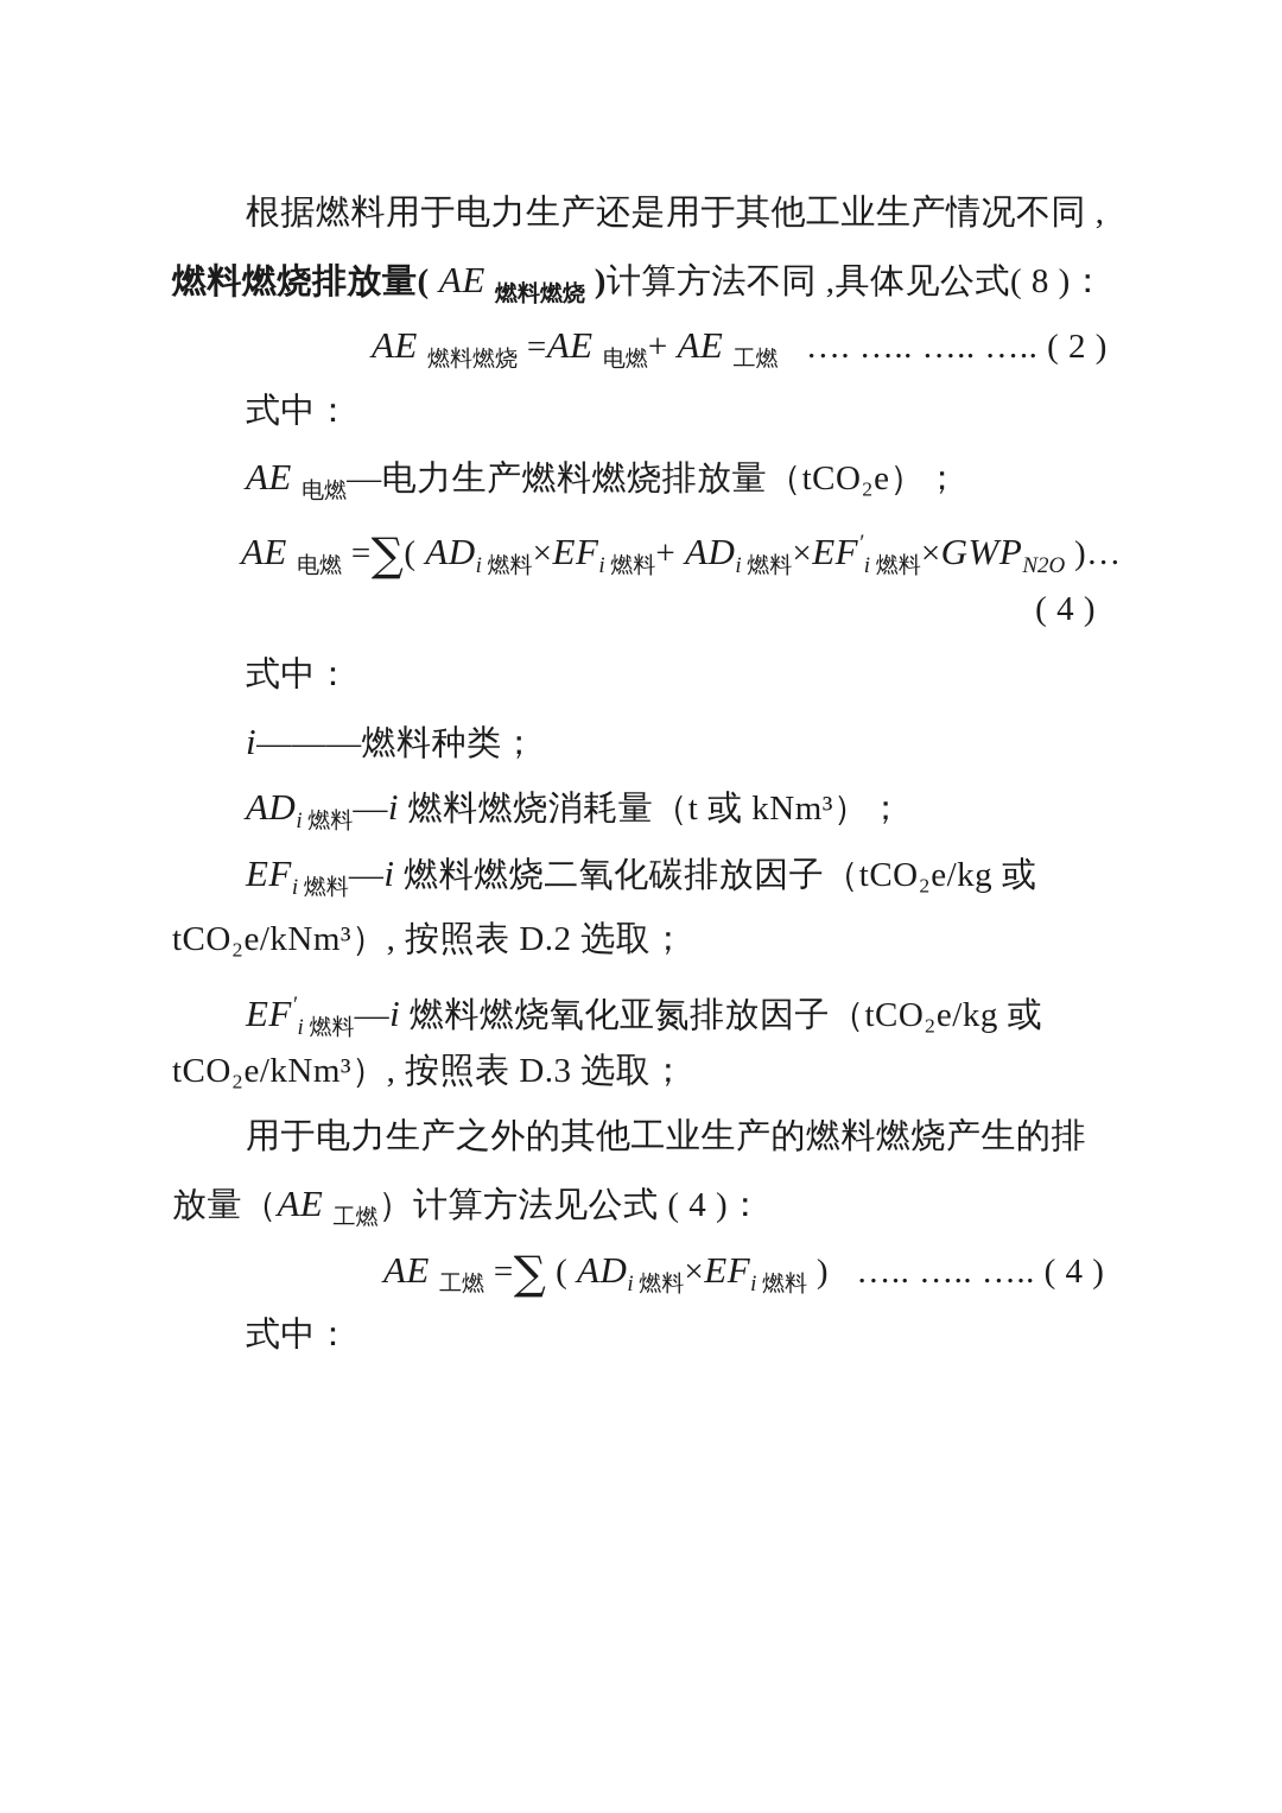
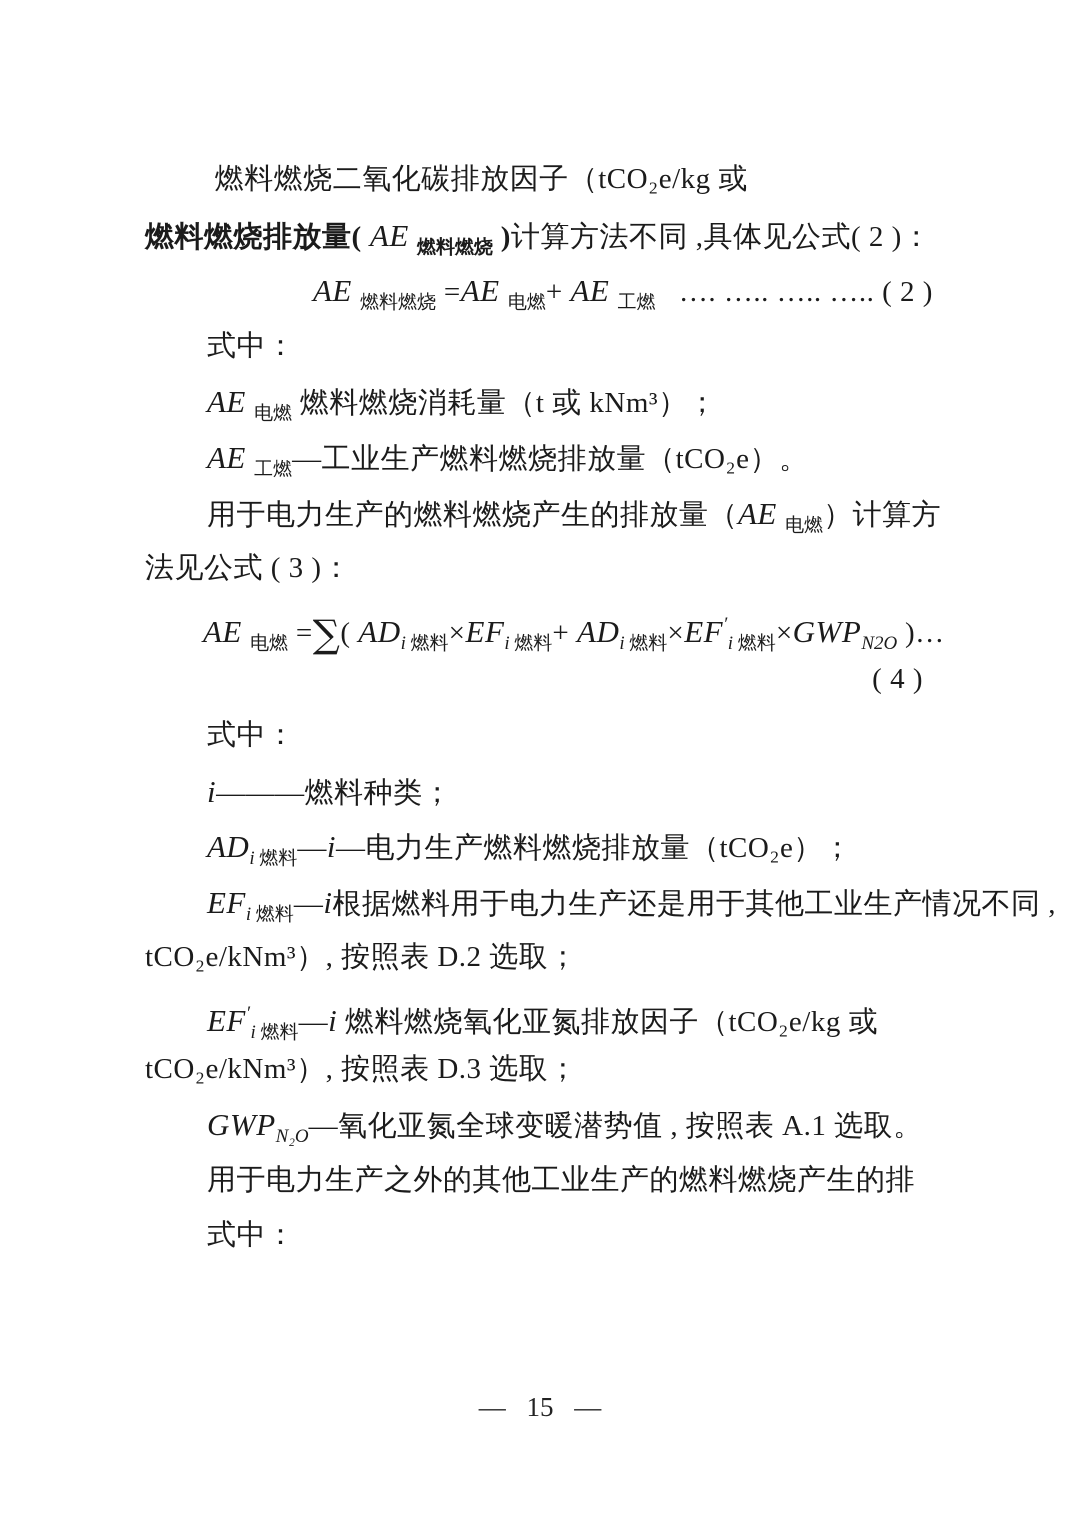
- 根据燃料用于电力生产还是用于其他工业生产情况不同 ,
+ 燃料燃烧二氧化碳排放因子（tCO₂e/kg 或
- 燃料燃烧排放量( AE 燃料燃烧 )计算方法不同 ,具体见公式( 8 )：
+ 燃料燃烧排放量( AE 燃料燃烧 )计算方法不同 ,具体见公式( 2 )：
  AE 燃料燃烧 =AE 电燃+ AE 工燃 …. ….. ….. ….. ( 2 )
  式中：
- AE 电燃—电力生产燃料燃烧排放量（tCO₂e）；
+ AE 电燃 燃料燃烧消耗量（t 或 kNm³）；
+ AE 工燃—工业生产燃料燃烧排放量（tCO₂e）。
+ 用于电力生产的燃料燃烧产生的排放量（AE 电燃）计算方
+ 法见公式 ( 3 )：
  AE 电燃 =∑( ADi 燃料×EFi 燃料+ ADi 燃料×EF′i 燃料×GWPN2O )…
  ( 4 )
  式中：
  i———燃料种类；
- ADi 燃料—i 燃料燃烧消耗量（t 或 kNm³）；
+ ADi 燃料—i—电力生产燃料燃烧排放量（tCO₂e）；
- EFi 燃料—i 燃料燃烧二氧化碳排放因子（tCO₂e/kg 或
+ EFi 燃料—i根据燃料用于电力生产还是用于其他工业生产情况不同 ,
  tCO₂e/kNm³）, 按照表 D.2 选取；
  EF′i 燃料—i 燃料燃烧氧化亚氮排放因子（tCO₂e/kg 或
  tCO₂e/kNm³）, 按照表 D.3 选取；
+ GWPN₂O—氧化亚氮全球变暖潜势值 , 按照表 A.1 选取。
  用于电力生产之外的其他工业生产的燃料燃烧产生的排
- 放量（AE 工燃）计算方法见公式 ( 4 )：
- AE 工燃 =∑ ( ADi 燃料×EFi 燃料 ) ….. ….. ….. ( 4 )
  式中：
+ — 15 —
